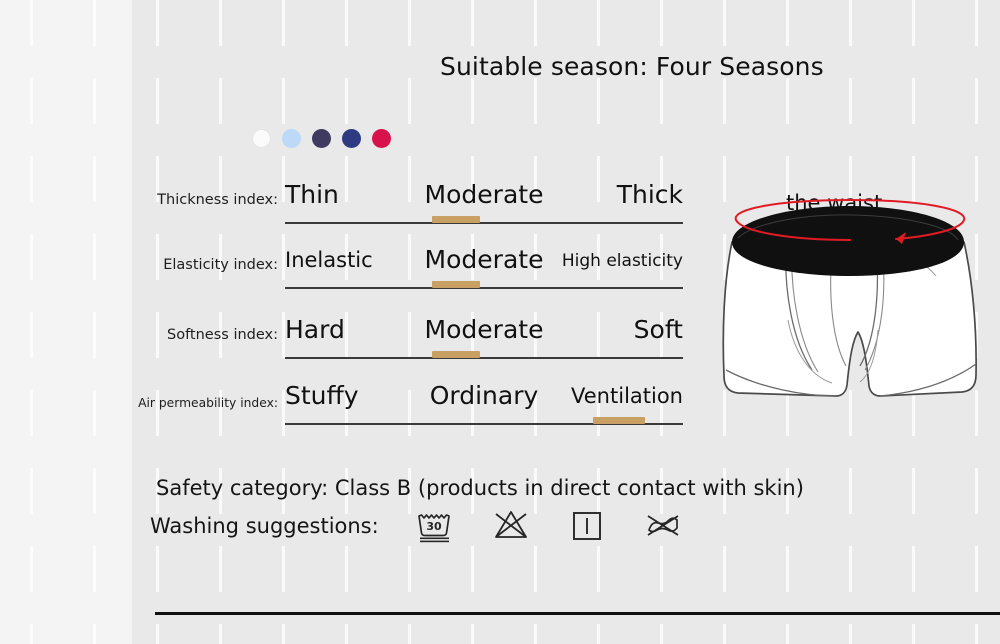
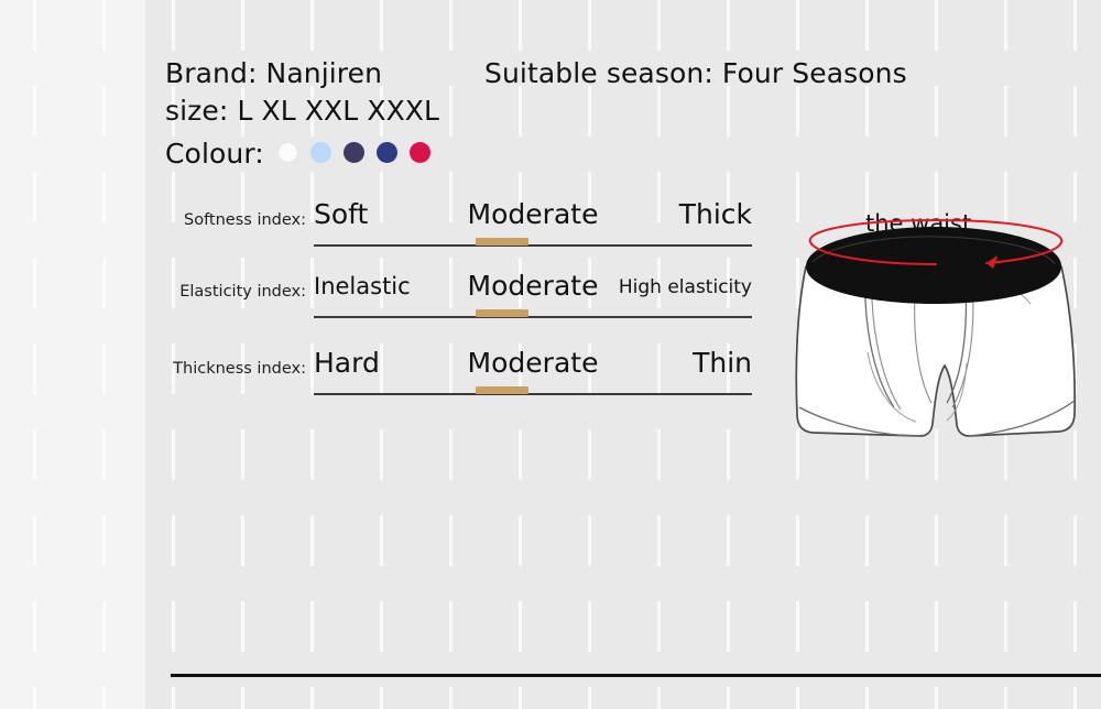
+ Brand: Nanjiren
  Suitable season: Four Seasons
+ size: L XL XXL XXXL
+ Colour:
- Thickness index:
+ Softness index:
- Thin
+ Soft
  Moderate
  Thick
  Elasticity index:
  Inelastic
  Moderate
  High elasticity
- Softness index:
+ Thickness index:
  Hard
  Moderate
- Soft
+ Thin
- Air permeability index:
- Stuffy
- Ordinary
- Ventilation
- Safety category: Class B (products in direct contact with skin)
- Washing suggestions:
- 30
  he waist
